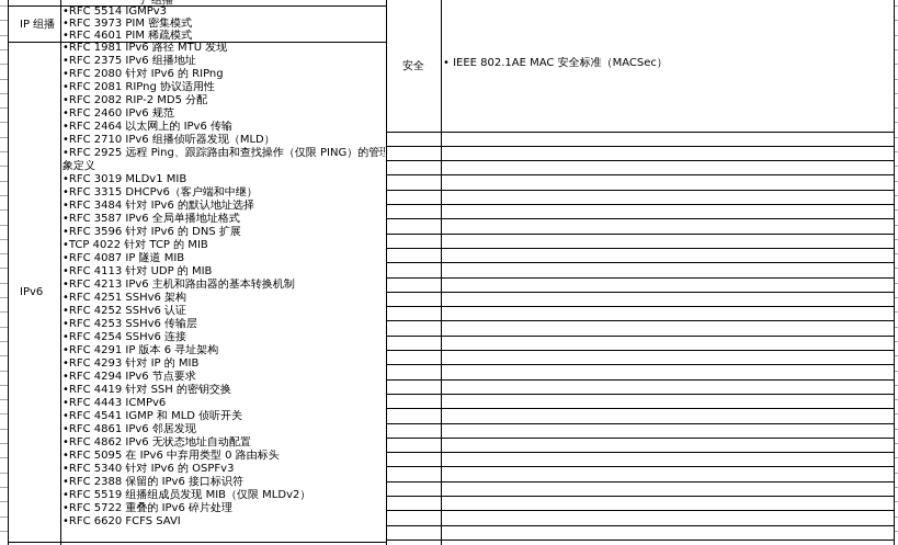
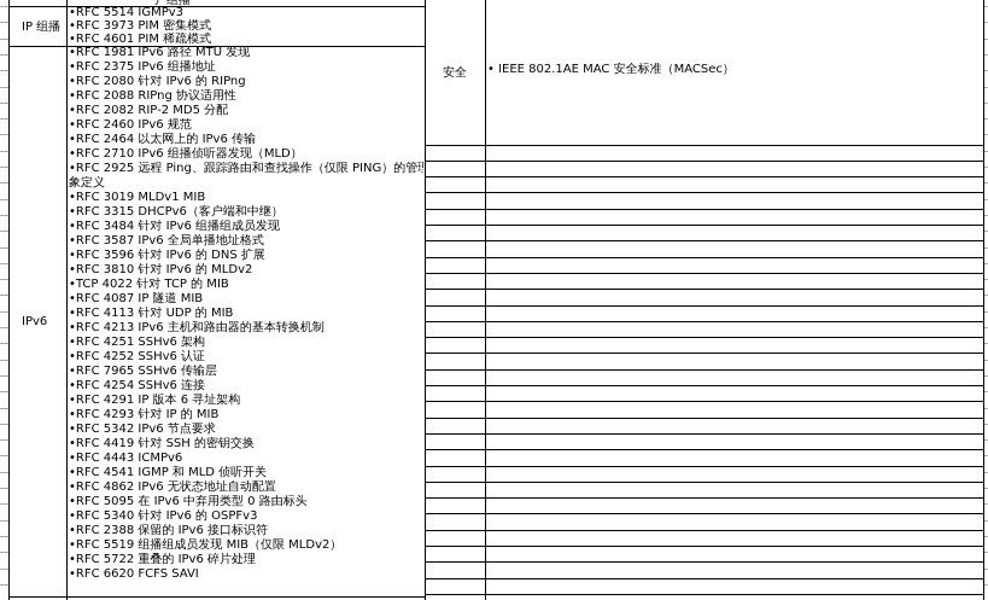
  户组播
  IP 组播
  IPv6
  •RFC 5514 IGMPv3
  •RFC 3973 PIM 密集模式
  •RFC 4601 PIM 稀疏模式
  •RFC 1981 IPv6 路径 MTU 发现
  •RFC 2375 IPv6 组播地址
  •RFC 2080 针对 IPv6 的 RIPng
- •RFC 2081 RIPng 协议适用性
+ •RFC 2088 RIPng 协议适用性
  •RFC 2082 RIP-2 MD5 分配
  •RFC 2460 IPv6 规范
  •RFC 2464 以太网上的 IPv6 传输
  •RFC 2710 IPv6 组播侦听器发现（MLD）
  •RFC 2925 远程 Ping、跟踪路由和查找操作（仅限 PING）的管
  象定义
  •RFC 3019 MLDv1 MIB
  •RFC 3315 DHCPv6（客户端和中继）
- •RFC 3484 针对 IPv6 的默认地址选择
+ •RFC 3484 针对 IPv6 组播组成员发现
  •RFC 3587 IPv6 全局单播地址格式
  •RFC 3596 针对 IPv6 的 DNS 扩展
+ •RFC 3810 针对 IPv6 的 MLDv2
  •TCP 4022 针对 TCP 的 MIB
  •RFC 4087 IP 隧道 MIB
  •RFC 4113 针对 UDP 的 MIB
  •RFC 4213 IPv6 主机和路由器的基本转换机制
  •RFC 4251 SSHv6 架构
  •RFC 4252 SSHv6 认证
- •RFC 4253 SSHv6 传输层
+ •RFC 7965 SSHv6 传输层
  •RFC 4254 SSHv6 连接
  •RFC 4291 IP 版本 6 寻址架构
  •RFC 4293 针对 IP 的 MIB
- •RFC 4294 IPv6 节点要求
+ •RFC 5342 IPv6 节点要求
  •RFC 4419 针对 SSH 的密钥交换
  •RFC 4443 ICMPv6
  •RFC 4541 IGMP 和 MLD 侦听开关
- •RFC 4861 IPv6 邻居发现
  •RFC 4862 IPv6 无状态地址自动配置
  •RFC 5095 在 IPv6 中弃用类型 0 路由标头
  •RFC 5340 针对 IPv6 的 OSPFv3
  •RFC 2388 保留的 IPv6 接口标识符
  •RFC 5519 组播组成员发现 MIB（仅限 MLDv2）
  •RFC 5722 重叠的 IPv6 碎片处理
  •RFC 6620 FCFS SAVI
  安全
  • IEEE 802.1AE MAC 安全标准（MACSec）
